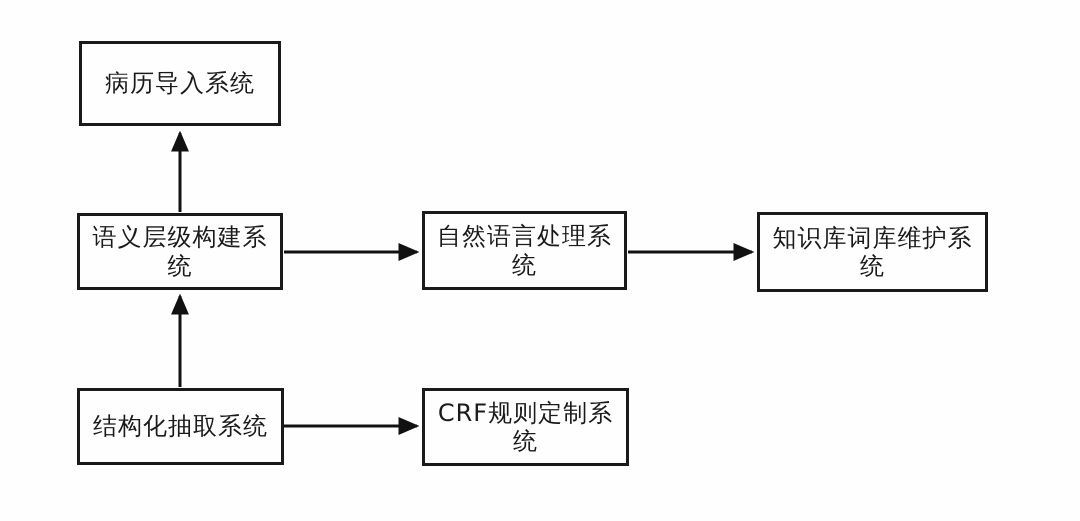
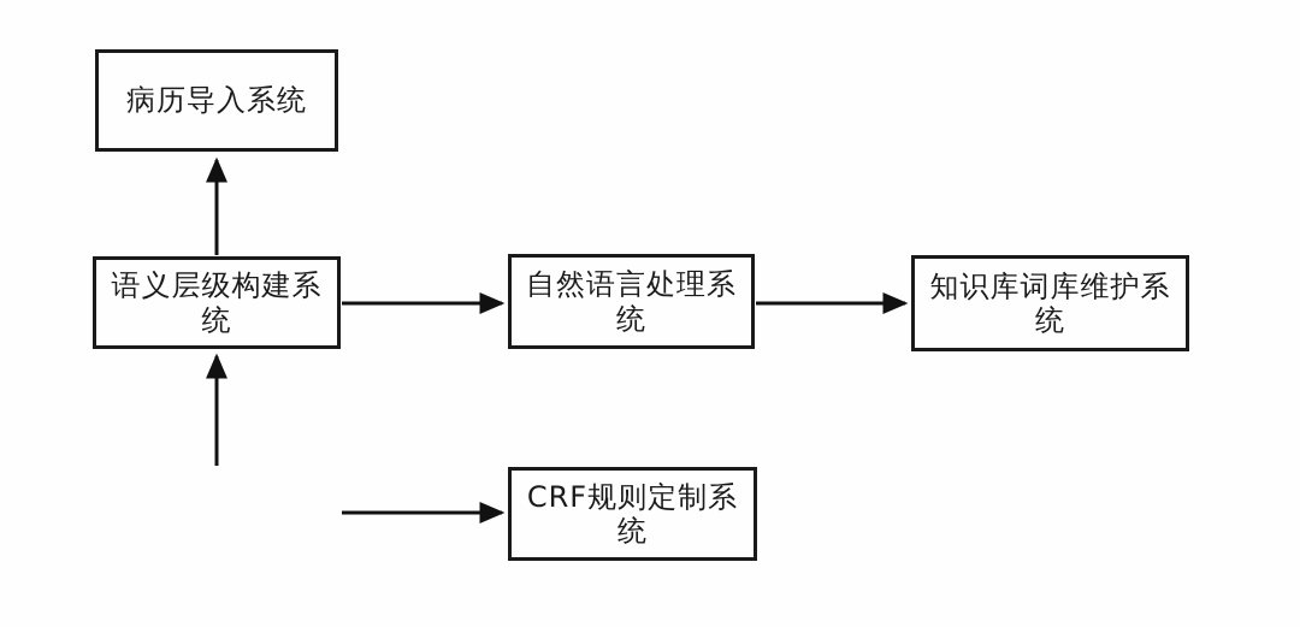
  病历导入系统
  语义层级构建系
  统
- 结构化抽取系统
  自然语言处理系
  统
  知识库词库维护系
  统
  CRF规则定制系
  统
